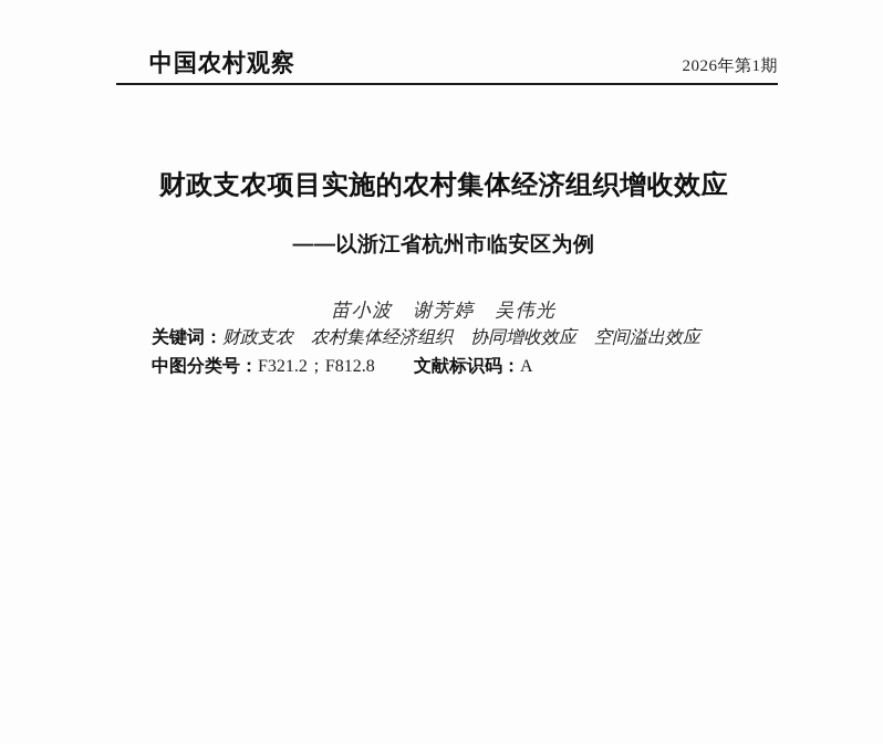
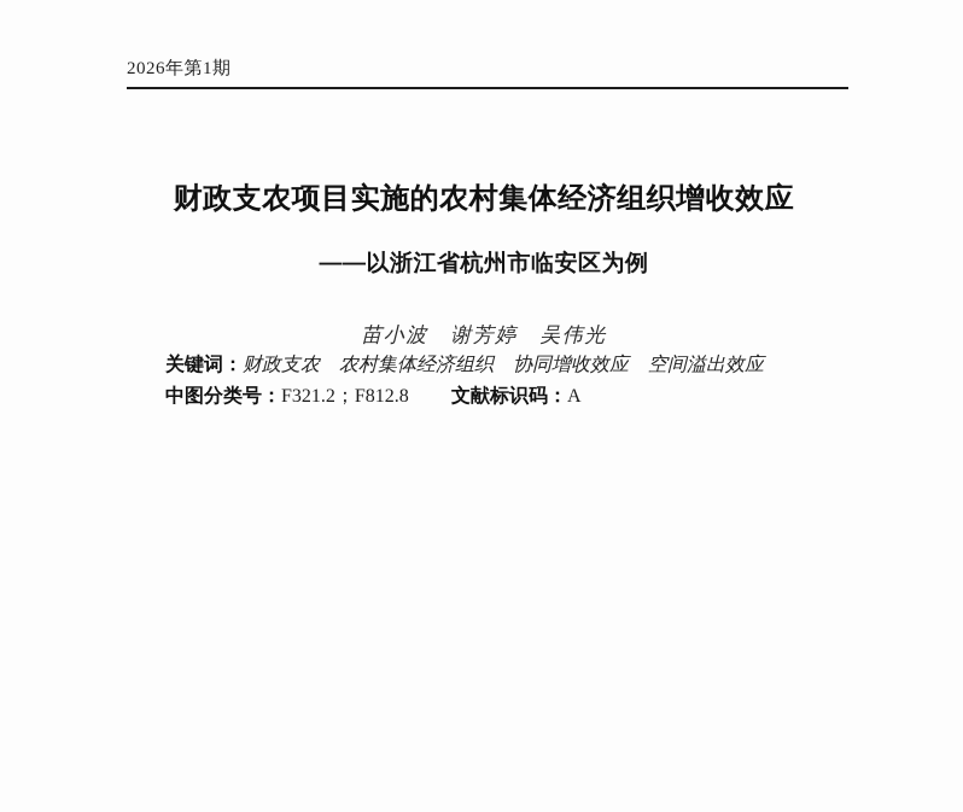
- 中国农村观察
  2026年第1期
  财政支农项目实施的农村集体经济组织增收效应
  ——以浙江省杭州市临安区为例
  苗小波 谢芳婷 吴伟光
  关键词：财政支农 农村集体经济组织 协同增收效应 空间溢出效应
  中图分类号：F321.2；F812.8 文献标识码：A
